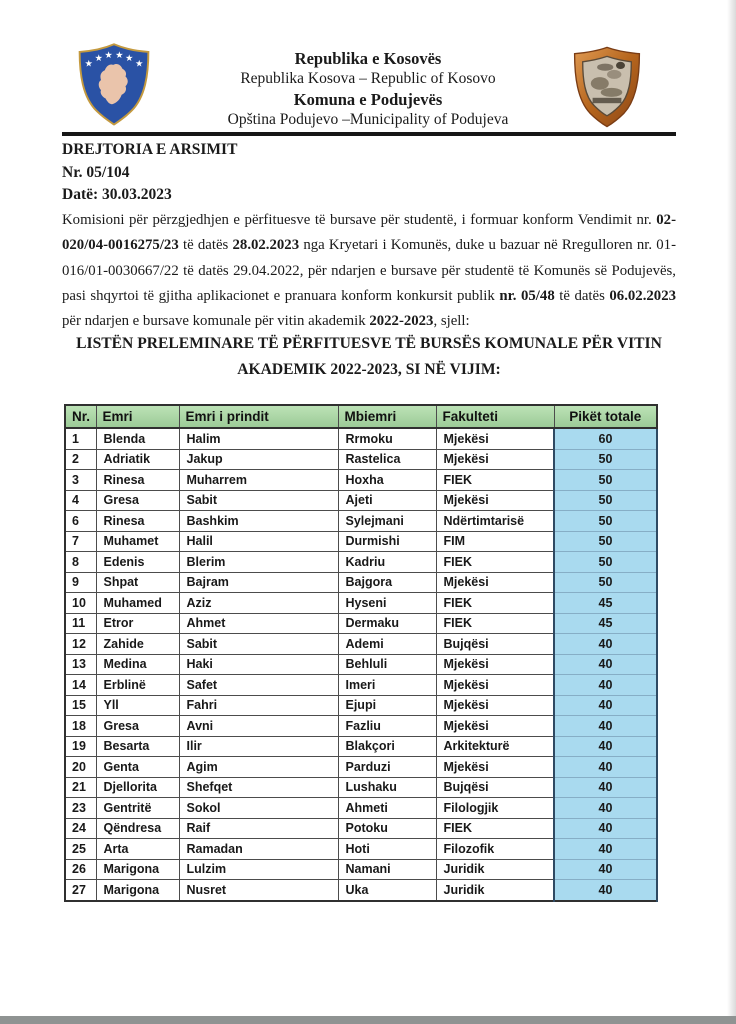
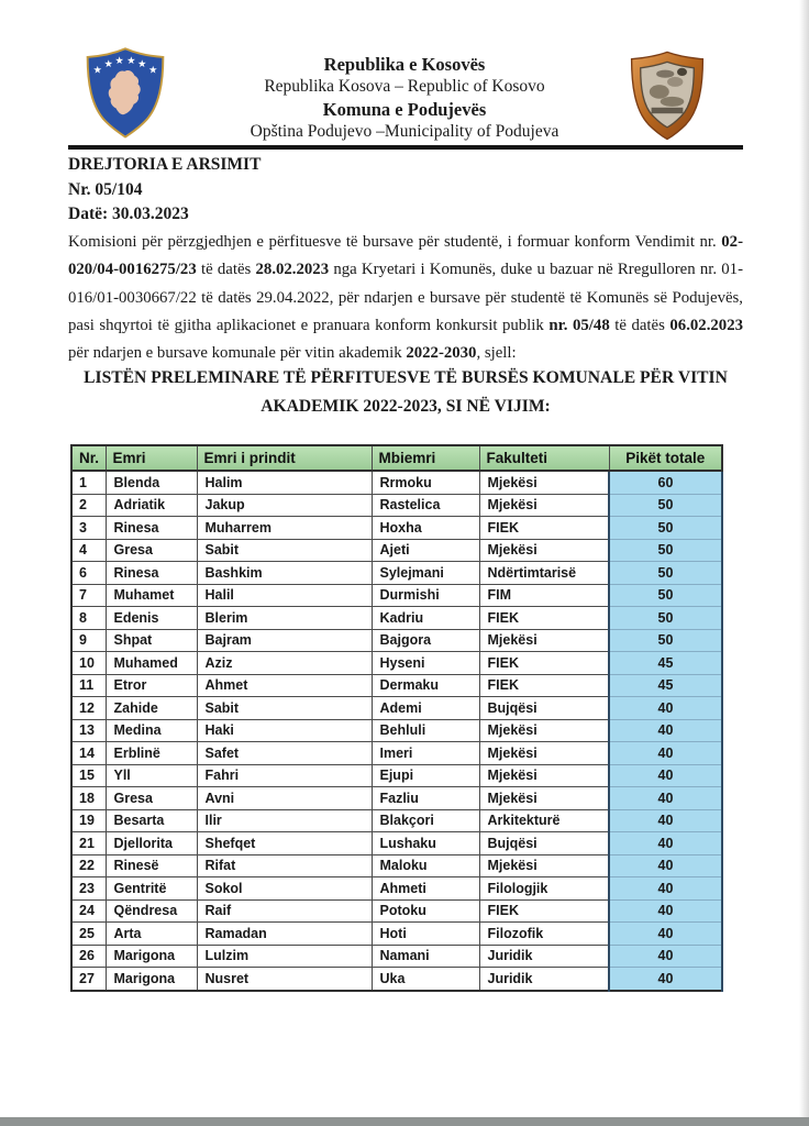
  ★
  ★
  ★
  ★
  ★
  ★
  Republika e Kosovës
  Republika Kosova – Republic of Kosovo
  Komuna e Podujevës
  Opština Podujevo –Municipality of Podujeva
  DREJTORIA E ARSIMIT
  Nr. 05/104
  Datë: 30.03.2023
- Komisioni për përzgjedhjen e përfituesve të bursave për studentë, i formuar konform Vendimit nr. 02-020/04-0016275/23 të datës 28.02.2023 nga Kryetari i Komunës, duke u bazuar në Rregulloren nr. 01-016/01-0030667/22 të datës 29.04.2022, për ndarjen e bursave për studentë të Komunës së Podujevës, pasi shqyrtoi të gjitha aplikacionet e pranuara konform konkursit publik nr. 05/48 të datës 06.02.2023 për ndarjen e bursave komunale për vitin akademik 2022-2023, sjell:
+ Komisioni për përzgjedhjen e përfituesve të bursave për studentë, i formuar konform Vendimit nr. 02-020/04-0016275/23 të datës 28.02.2023 nga Kryetari i Komunës, duke u bazuar në Rregulloren nr. 01-016/01-0030667/22 të datës 29.04.2022, për ndarjen e bursave për studentë të Komunës së Podujevës, pasi shqyrtoi të gjitha aplikacionet e pranuara konform konkursit publik nr. 05/48 të datës 06.02.2023 për ndarjen e bursave komunale për vitin akademik 2022-2030, sjell:
  LISTËN PRELEMINARE TË PËRFITUESVE TË BURSËS KOMUNALE PËR VITIN AKADEMIK 2022-2023, SI NË VIJIM:
  Nr.	Emri	Emri i prindit	Mbiemri	Fakulteti	Pikët totale
  1	Blenda	Halim	Rrmoku	Mjekësi	60
  2	Adriatik	Jakup	Rastelica	Mjekësi	50
  3	Rinesa	Muharrem	Hoxha	FIEK	50
  4	Gresa	Sabit	Ajeti	Mjekësi	50
  6	Rinesa	Bashkim	Sylejmani	Ndërtimtarisë	50
  7	Muhamet	Halil	Durmishi	FIM	50
  8	Edenis	Blerim	Kadriu	FIEK	50
  9	Shpat	Bajram	Bajgora	Mjekësi	50
  10	Muhamed	Aziz	Hyseni	FIEK	45
  11	Etror	Ahmet	Dermaku	FIEK	45
  12	Zahide	Sabit	Ademi	Bujqësi	40
  13	Medina	Haki	Behluli	Mjekësi	40
  14	Erblinë	Safet	Imeri	Mjekësi	40
  15	Yll	Fahri	Ejupi	Mjekësi	40
  18	Gresa	Avni	Fazliu	Mjekësi	40
  19	Besarta	Ilir	Blakçori	Arkitekturë	40
- 20	Genta	Agim	Parduzi	Mjekësi	40
  21	Djellorita	Shefqet	Lushaku	Bujqësi	40
+ 22	Rinesë	Rifat	Maloku	Mjekësi	40
  23	Gentritë	Sokol	Ahmeti	Filologjik	40
  24	Qëndresa	Raif	Potoku	FIEK	40
  25	Arta	Ramadan	Hoti	Filozofik	40
  26	Marigona	Lulzim	Namani	Juridik	40
  27	Marigona	Nusret	Uka	Juridik	40
